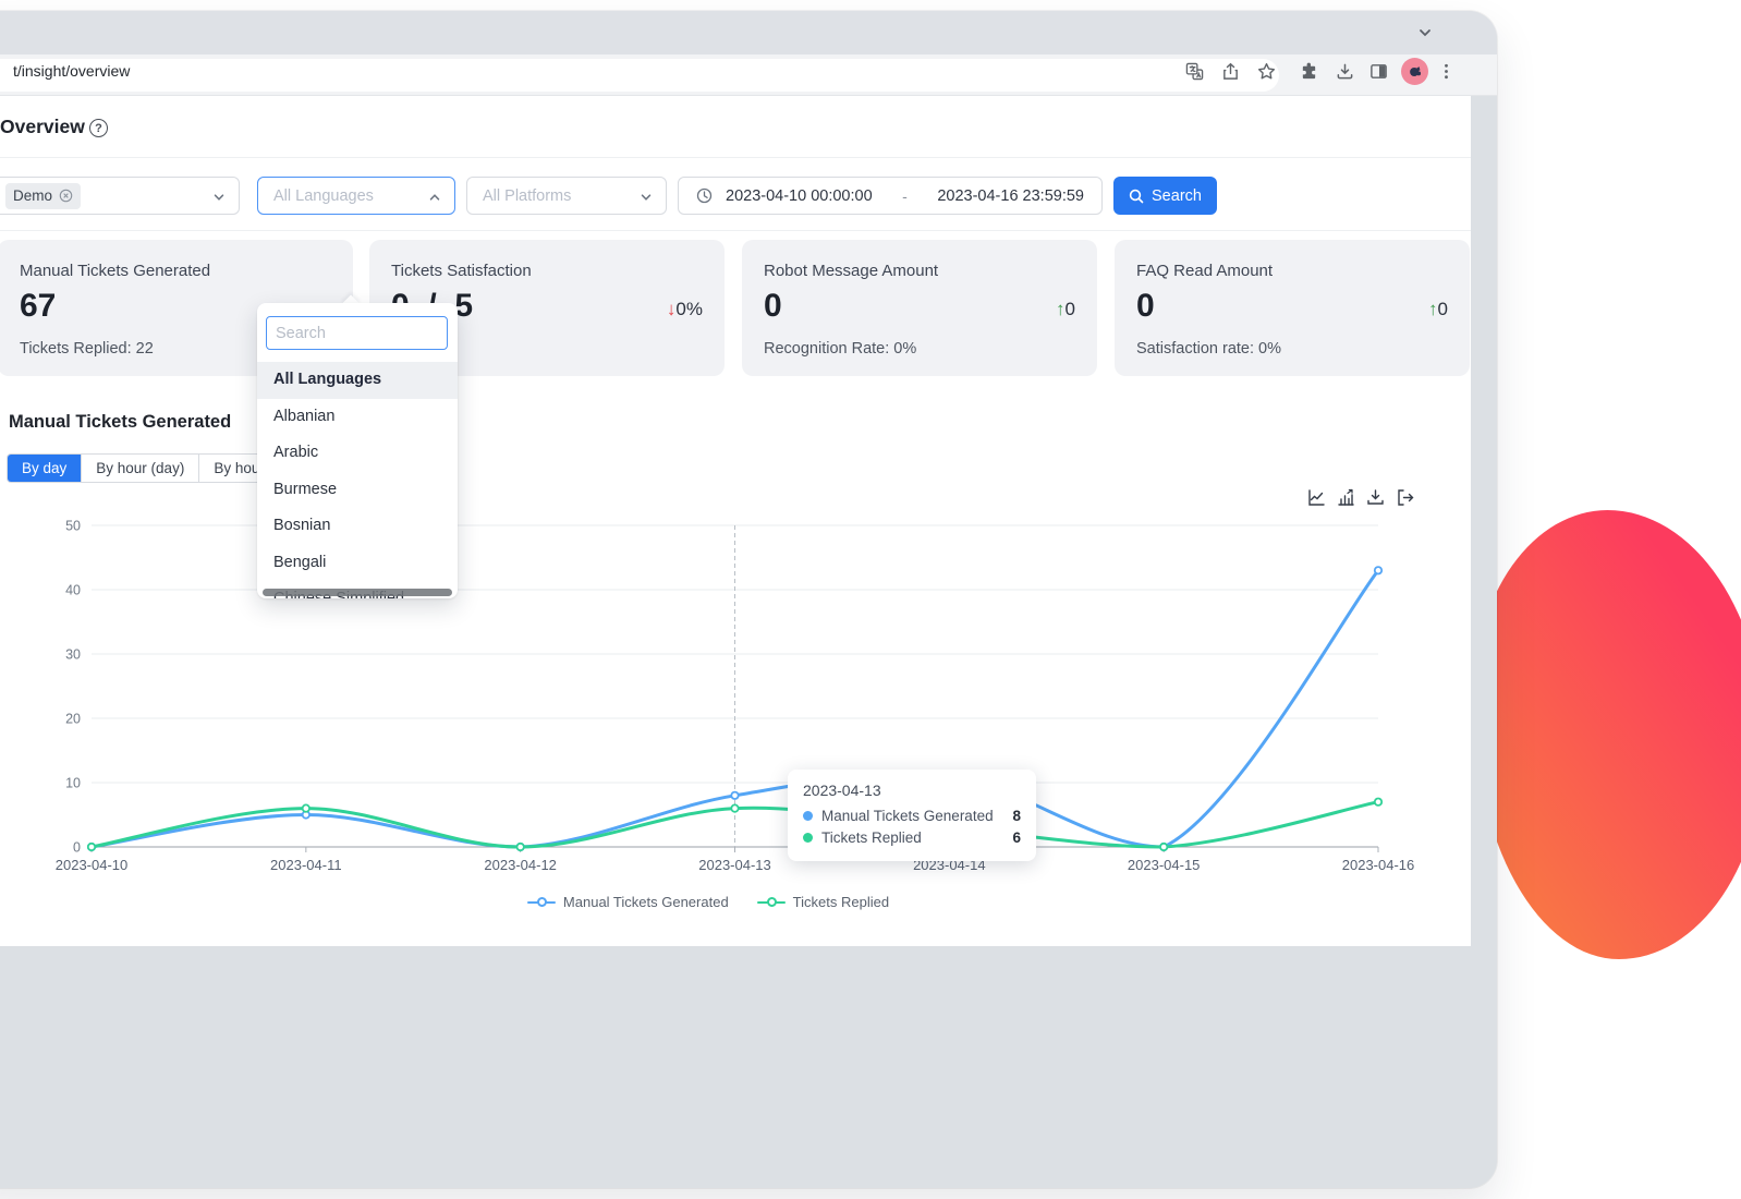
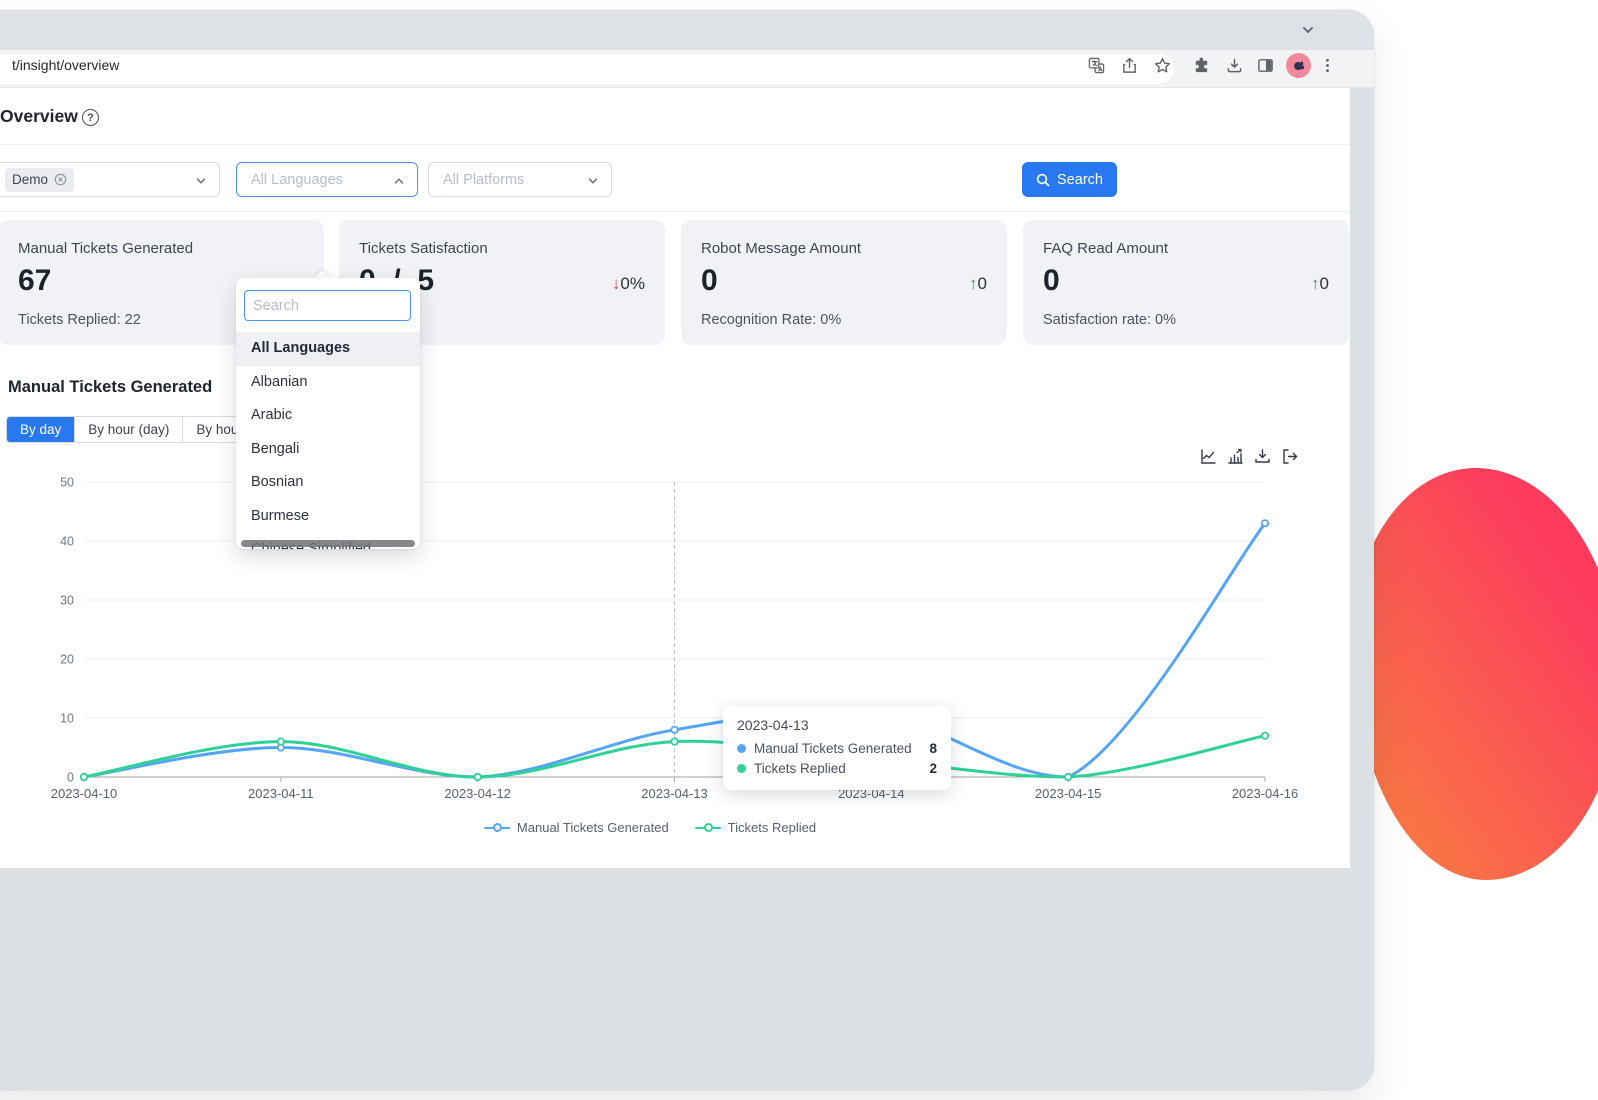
  t/insight/overview
  Overview
  ?
  Demo
  All Languages
  All Platforms
- 2023-04-10 00:00:00
- -
- 2023-04-16 23:59:59
  Search
  Manual Tickets Generated
  67
  Tickets Replied: 22
  Tickets Satisfaction
  ↓0%
  Robot Message Amount
  0
  ↑0
  Recognition Rate: 0%
  FAQ Read Amount
  0
  ↑0
  Satisfaction rate: 0%
  Manual Tickets Generated
  By day
  By hour (day)
  0
  10
  20
  30
  40
  50
  2023-04-10
  2023-04-11
  2023-04-12
  2023-04-13
  2023-04-14
  2023-04-15
  2023-04-16
  Manual Tickets Generated
  Tickets Replied
  2023-04-13
  Manual Tickets Generated
  8
  Tickets Replied
- 6
+ 2
  Search
  All Languages
  Albanian
  Arabic
- Burmese
+ Bengali
  Bosnian
- Bengali
+ Burmese
